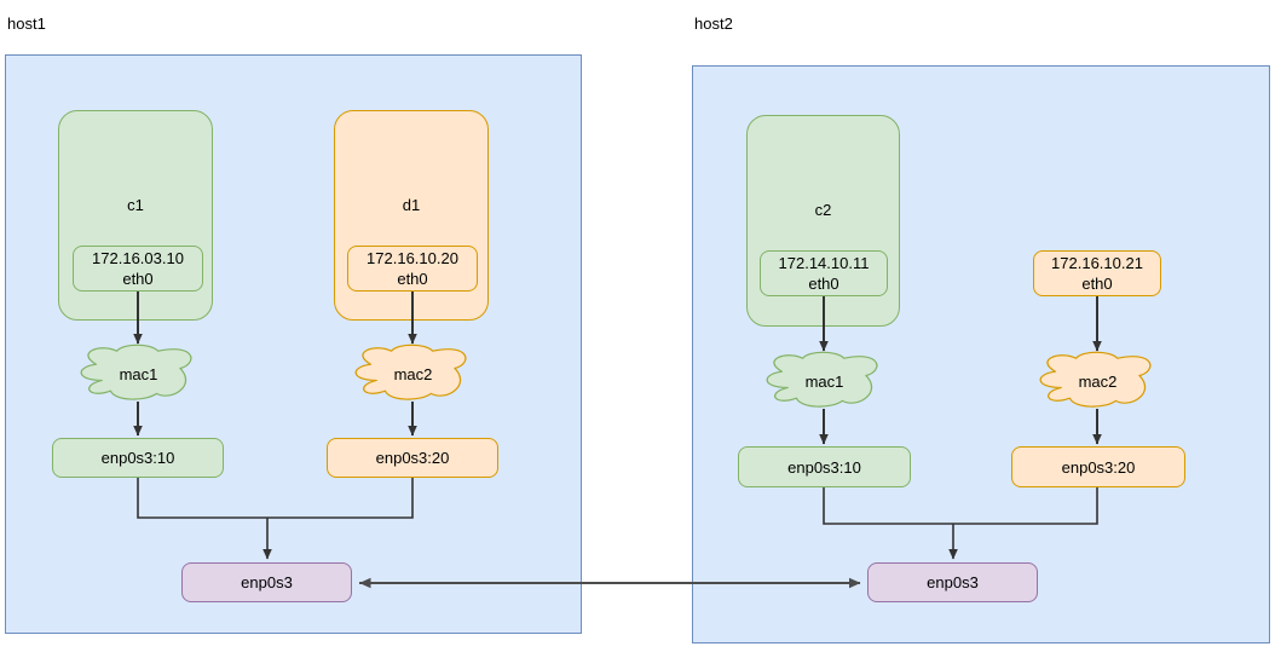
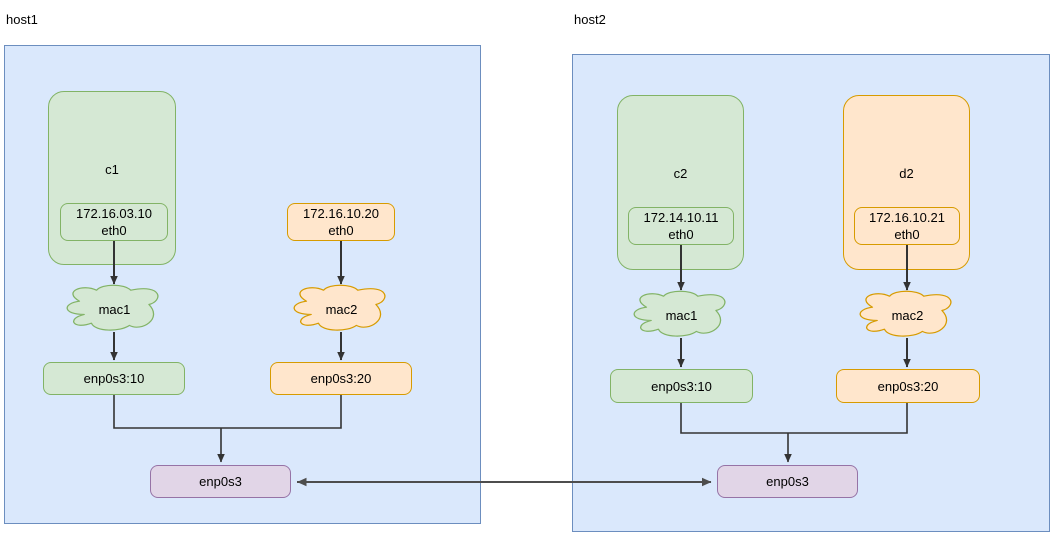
  host1
  c1
  172.16.03.10
  eth0
- d1
  172.16.10.20
  eth0
  mac1
  mac2
  enp0s3:10
  enp0s3:20
  enp0s3
  host2
  c2
  172.14.10.11
  eth0
+ d2
  172.16.10.21
  eth0
  mac1
  mac2
  enp0s3:10
  enp0s3:20
  enp0s3
